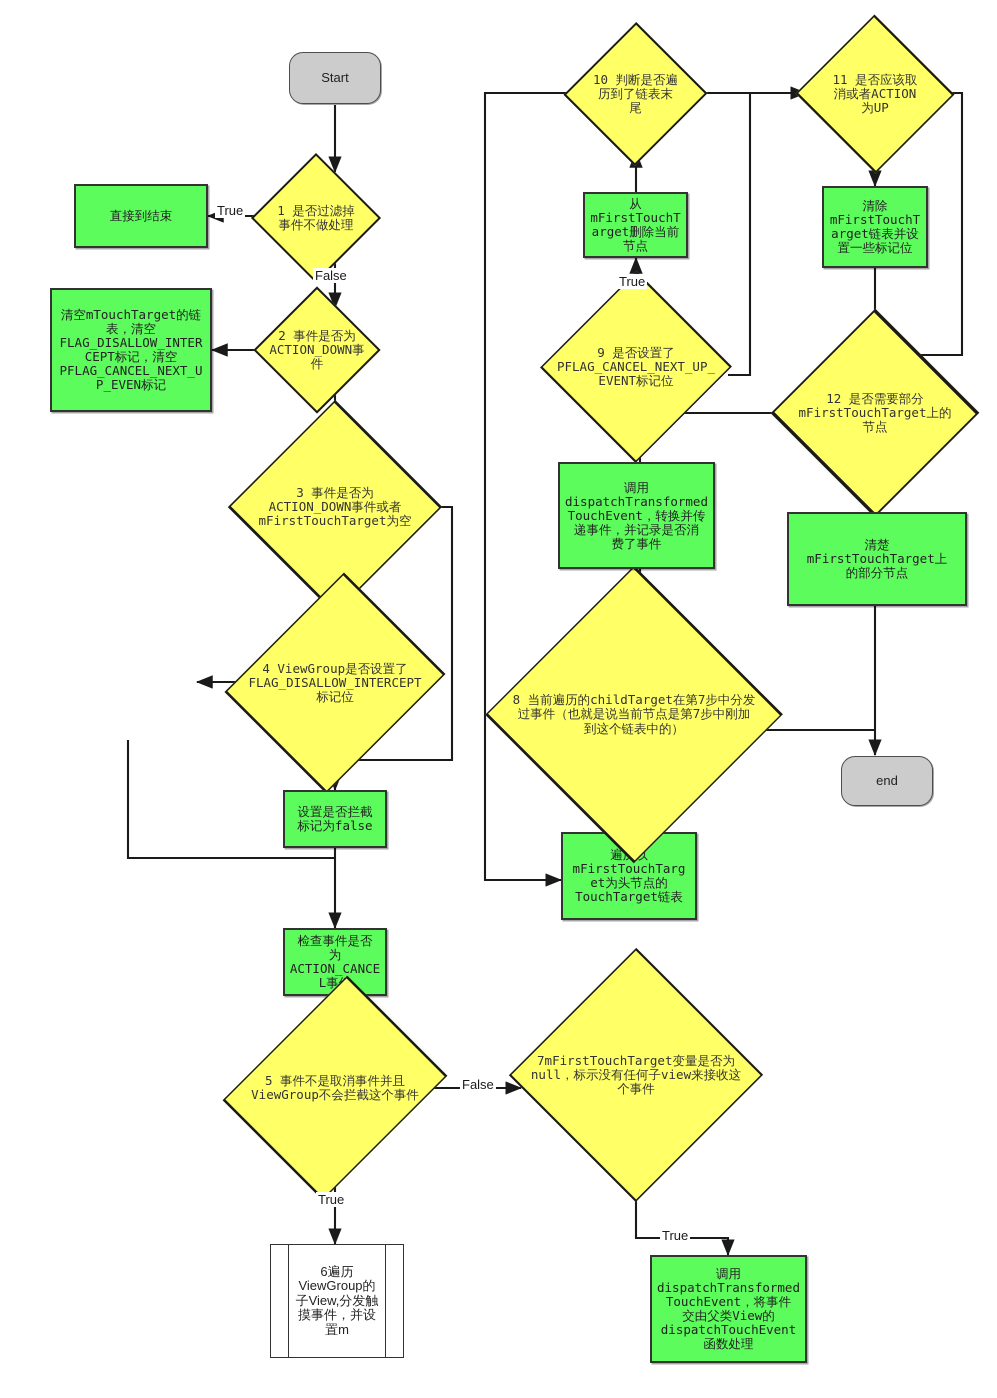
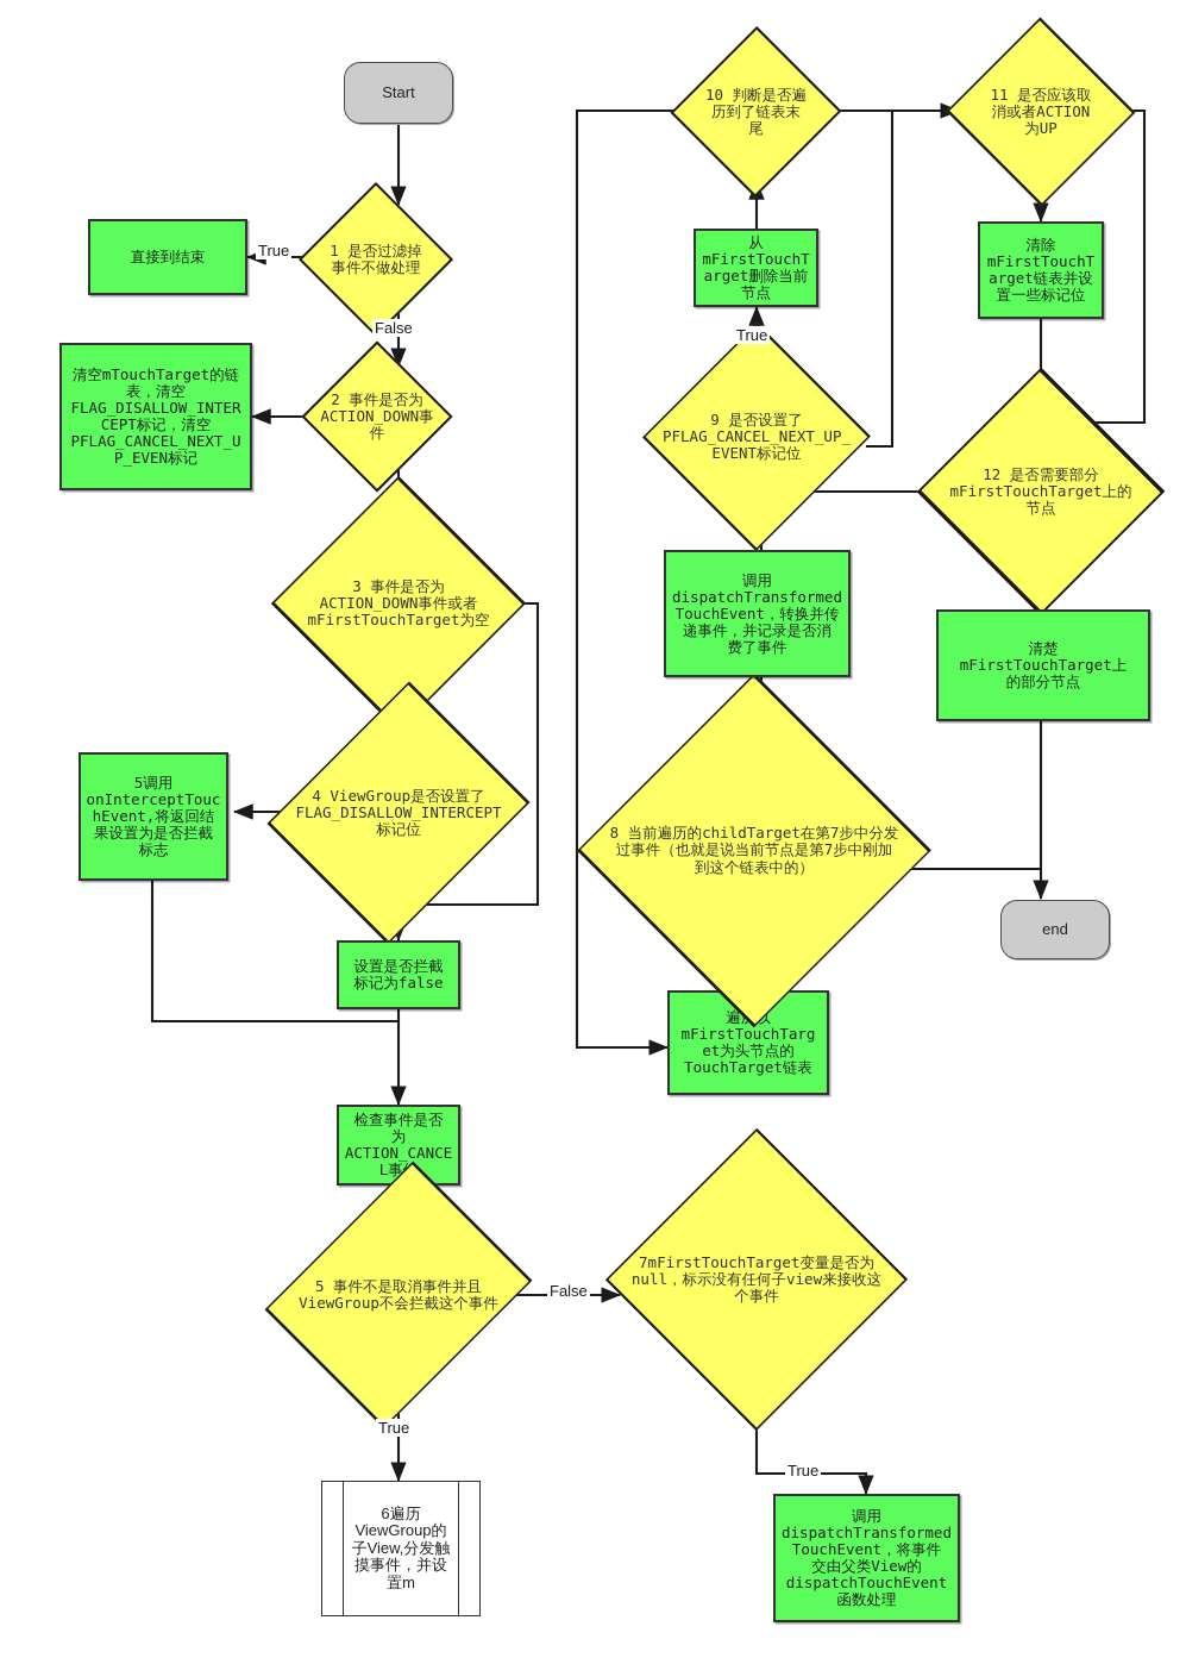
  Start
  end
  1 是否过滤掉
  事件不做处理
  直接到结束
  2 事件是否为
  ACTION_DOWN事件
  清空mTouchTarget的链
  表，清空
  FLAG_DISALLOW_INTER
  CEPT标记，清空
  PFLAG_CANCEL_NEXT_U
  P_EVEN标记
  3 事件是否为
  ACTION_DOWN事件或者
  mFirstTouchTarget为空
  4 ViewGroup是否设置了
  FLAG_DISALLOW_INTERCEPT
  标记位
+ 5调用
+ onInterceptTouc
+ hEvent,将返回结
+ 果设置为是否拦截
+ 标志
  设置是否拦截
  标记为false
  检查事件是否
  为
  ACTION_CANCE
  5 事件不是取消事件并且
  ViewGroup不会拦截这个事件
  6遍历
  ViewGroup的
  子View,分发触
  摸事件，并设
  置m
  7mFirstTouchTarget变量是否为
  null，标示没有任何子view来接收这
  个事件
  调用
  dispatchTransformed
  TouchEvent，将事件
  交由父类View的
  dispatchTouchEvent
  函数处理
  mFirstTouchTarg
  et为头节点的
  TouchTarget链表
  8 当前遍历的childTarget在第7步中分发
  过事件（也就是说当前节点是第7步中刚加
  到这个链表中的）
  调用
  dispatchTransformed
  TouchEvent，转换并传
  递事件，并记录是否消
  费了事件
  9 是否设置了
  PFLAG_CANCEL_NEXT_UP_
  EVENT标记位
  从
  mFirstTouchT
  arget删除当前
  节点
  10 判断是否遍
  历到了链表末
  尾
  11 是否应该取
  消或者ACTION
  为UP
  清除
  mFirstTouchT
  arget链表并设
  置一些标记位
  12 是否需要部分
  mFirstTouchTarget上的
  节点
  清楚
  mFirstTouchTarget上
  的部分节点
  True
  False
  False
  True
  True
  True
